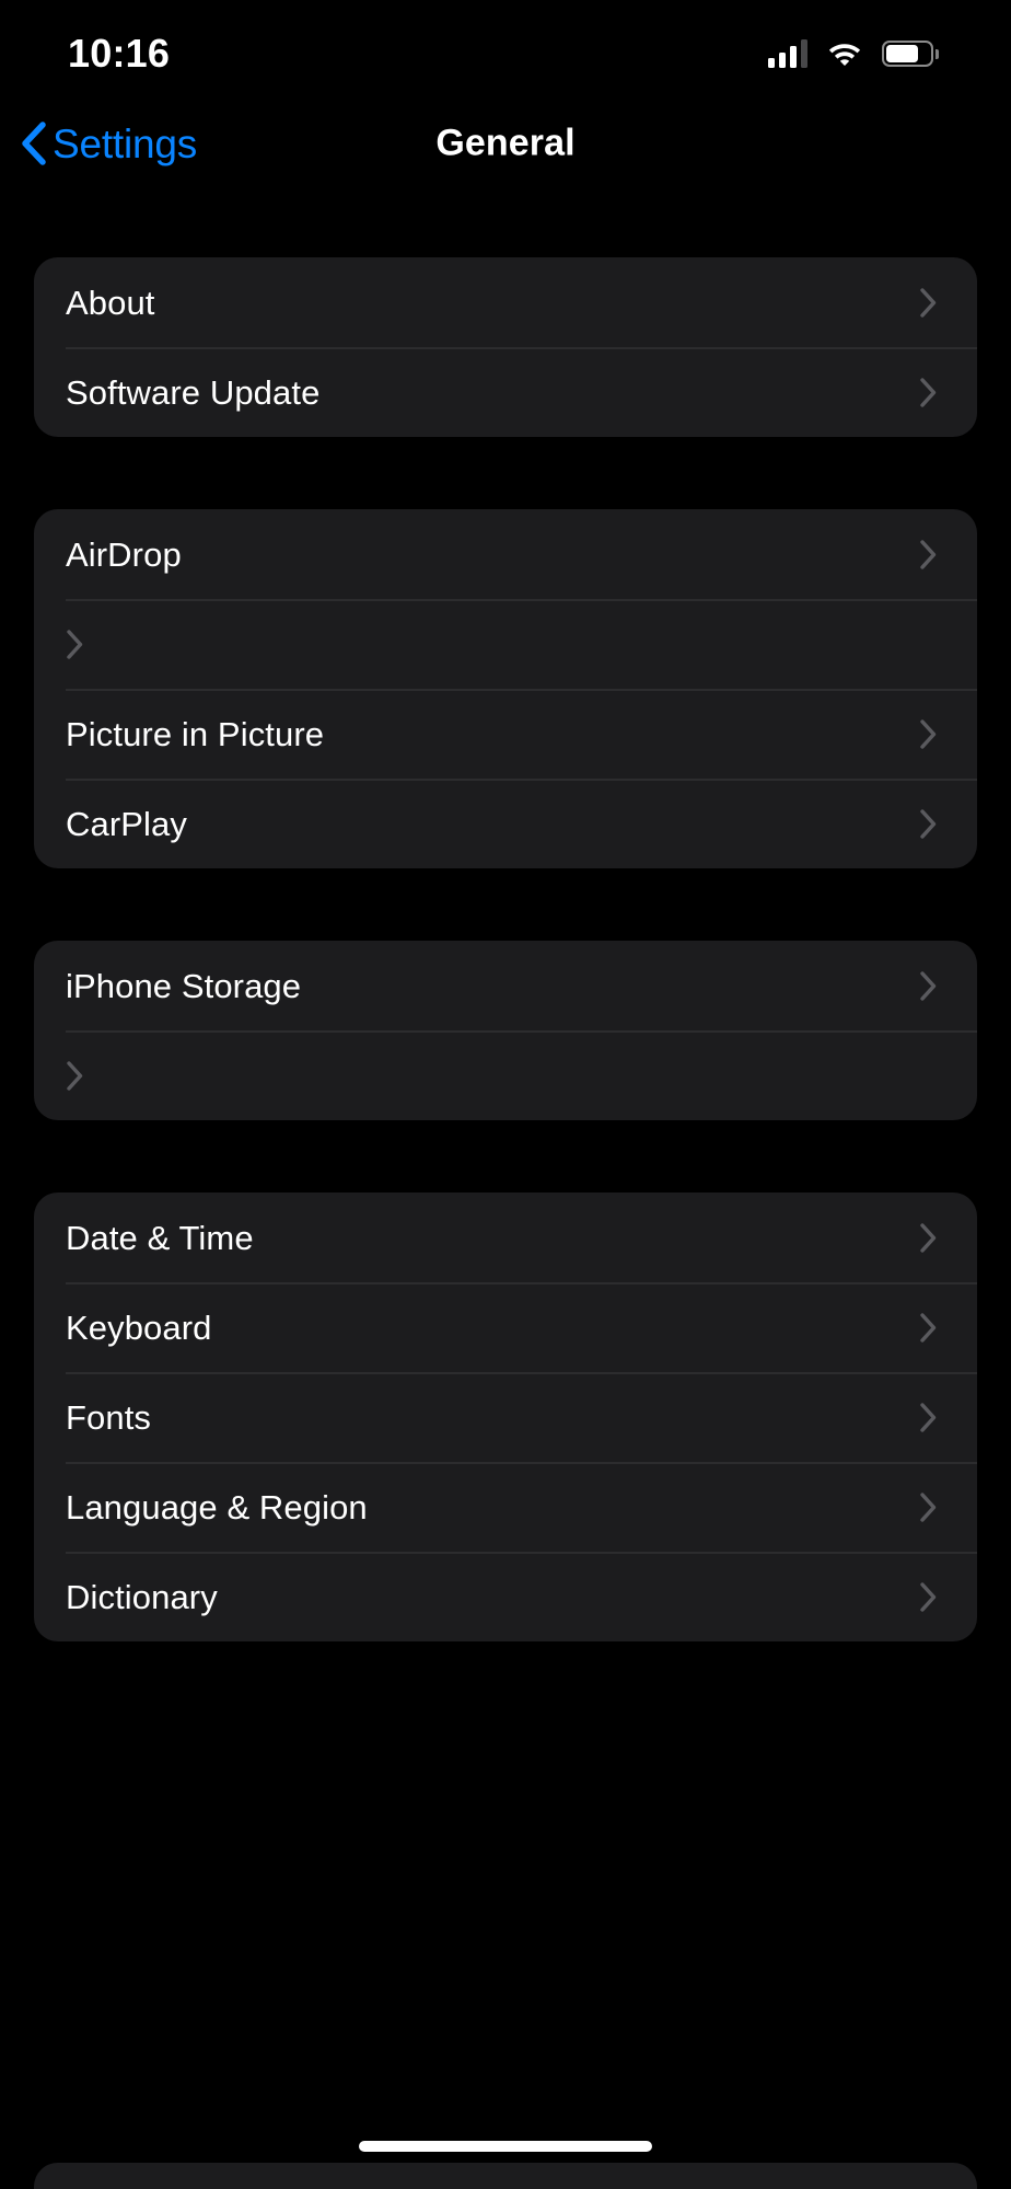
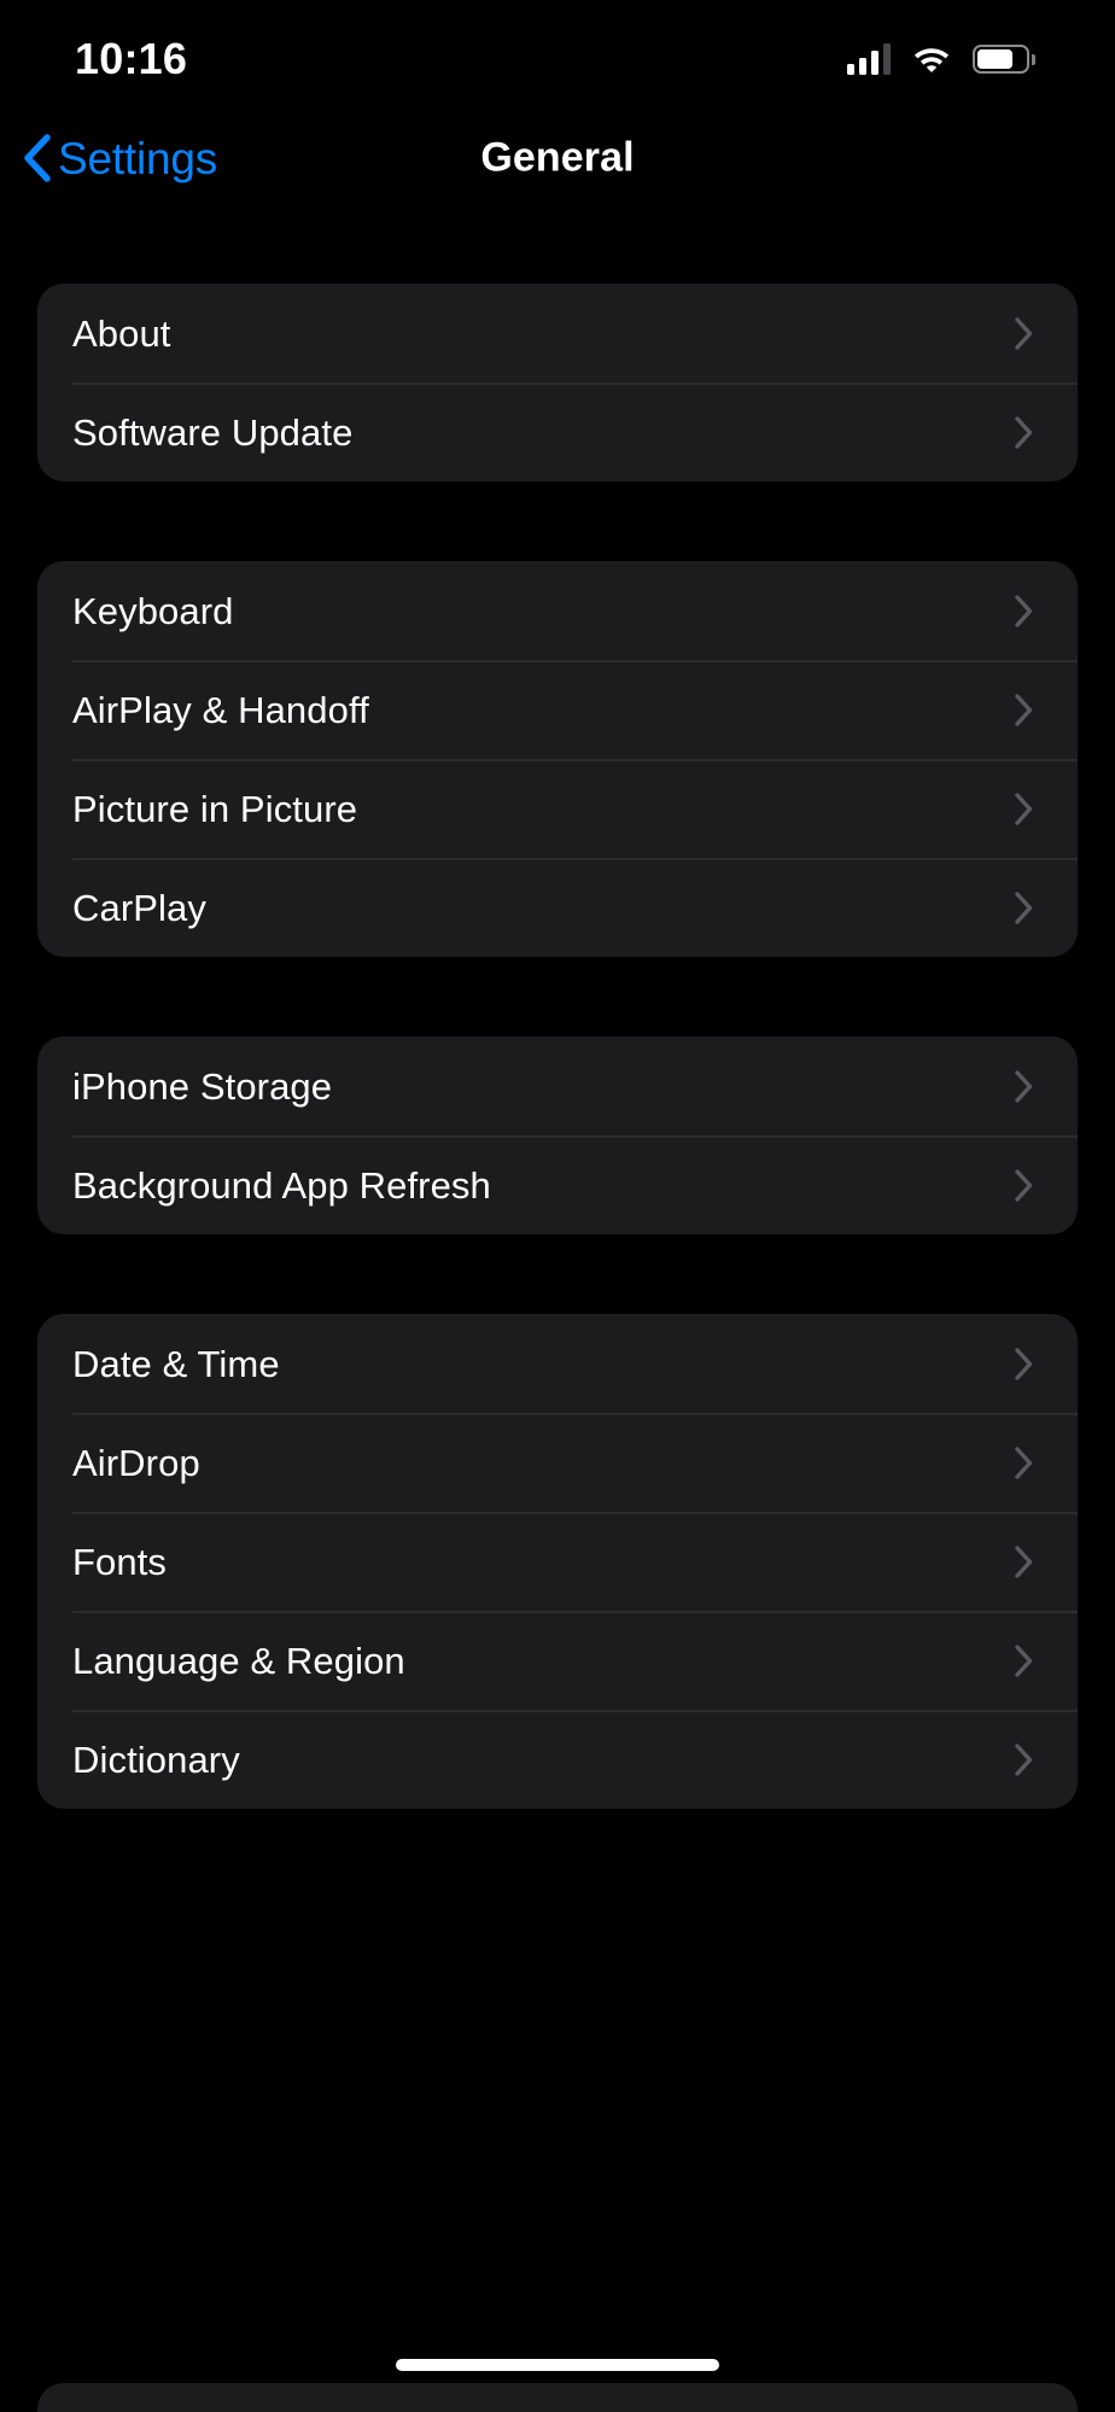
  10:16
  Settings
  General
  About
  Software Update
- AirDrop
+ Keyboard
+ AirPlay & Handoff
  Picture in Picture
  CarPlay
  iPhone Storage
+ Background App Refresh
  Date & Time
- Keyboard
+ AirDrop
  Fonts
  Language & Region
  Dictionary
